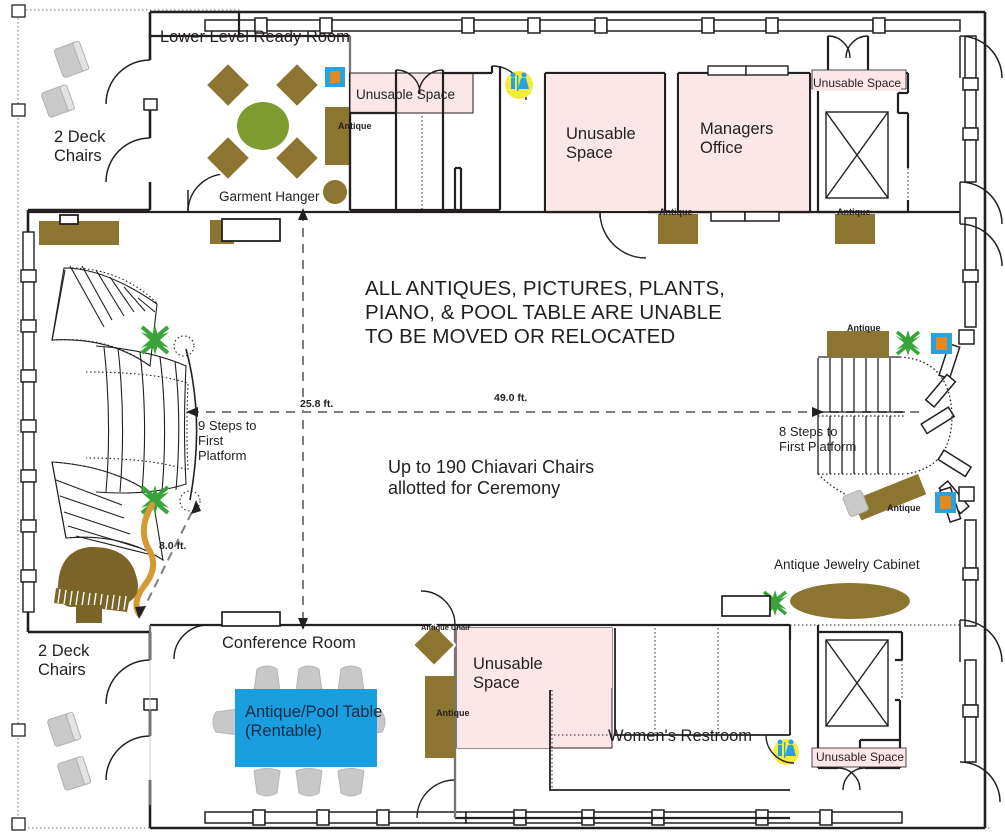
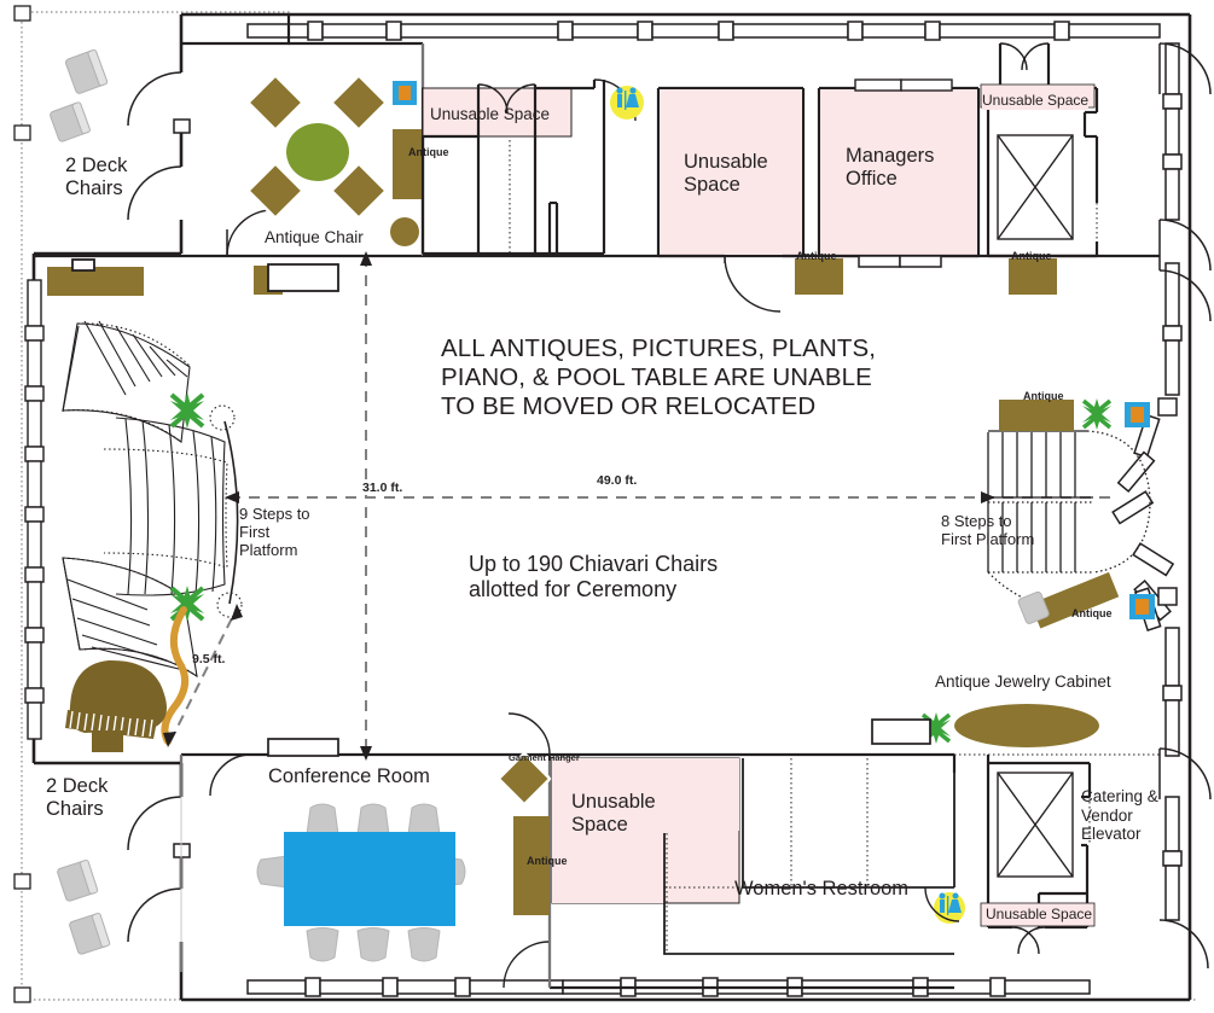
- Lower Level Ready Room
  Managers
  Office
  Conference Room
  Women's Restroom
+ Catering &
+ Vendor
+ Elevator
  Unusable Space
  Unusable
  Space
  Unusable Space
  Unusable
  Space
  Unusable Space
- Garment Hanger
+ Antique Chair
  Antique
  Antique
  Antique
  Antique
  Antique
  Antique Jewelry Cabinet
- Antique Chair
+ Garment Hanger
  Antique
  2 Deck
  Chairs
  2 Deck
  Chairs
- Antique/Pool Table
- (Rentable)
  ALL ANTIQUES, PICTURES, PLANTS,
  PIANO, & POOL TABLE ARE UNABLE
  TO BE MOVED OR RELOCATED
  Up to 190 Chiavari Chairs
  allotted for Ceremony
  9 Steps to
  First
  Platform
  8 Steps to
  First Platform
- 25.8 ft.
+ 31.0 ft.
  49.0 ft.
- 8.0 ft.
+ 9.5 ft.
